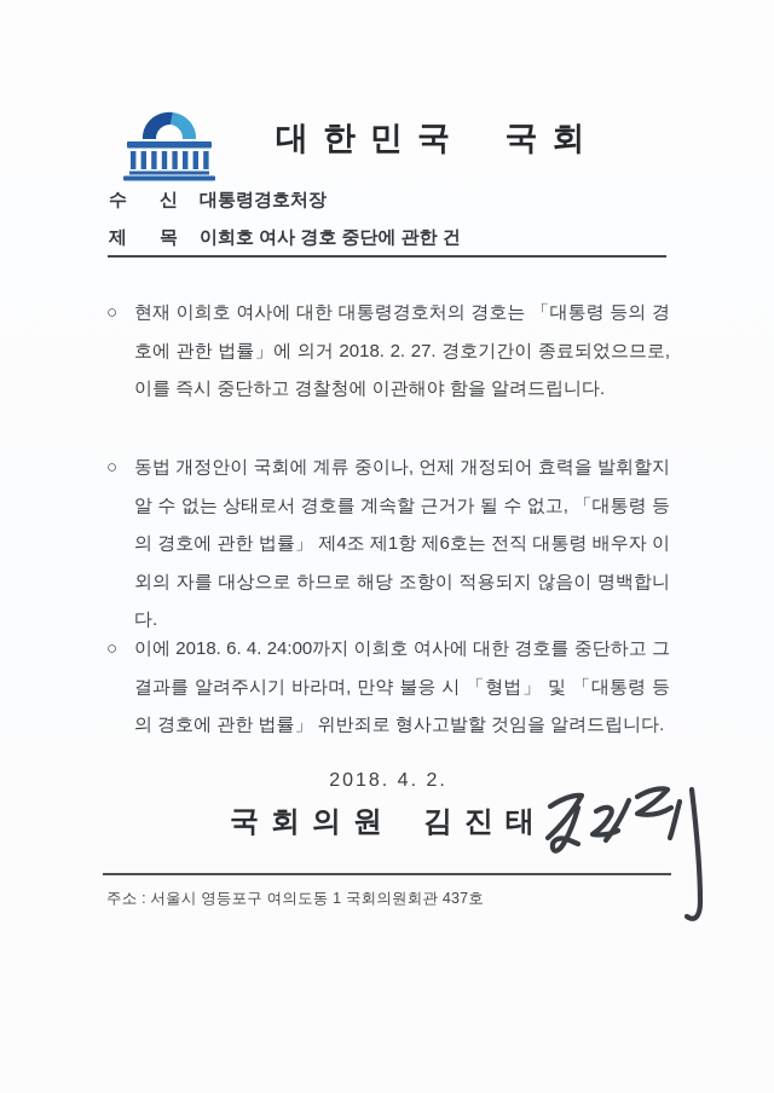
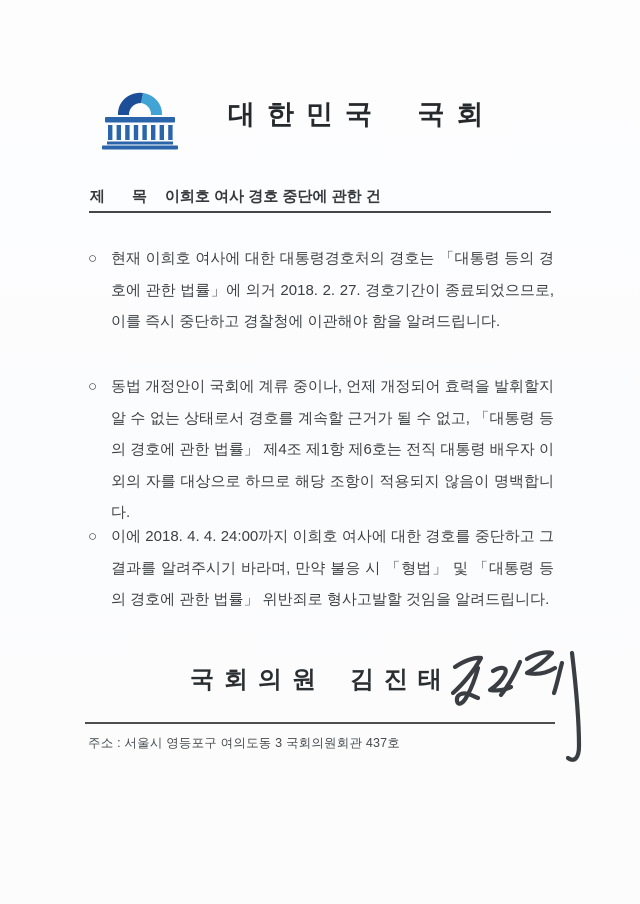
  대한민국 국회
- 수
- 신
- 대통령경호처장
  제
  목
  이희호 여사 경호 중단에 관한 건
  ○
  현재 이희호 여사에 대한 대통령경호처의 경호는 「대통령 등의 경호에 관한 법률」에 의거 2018. 2. 27. 경호기간이 종료되었으므로, 이를 즉시 중단하고 경찰청에 이관해야 함을 알려드립니다.
  ○
  동법 개정안이 국회에 계류 중이나, 언제 개정되어 효력을 발휘할지 알 수 없는 상태로서 경호를 계속할 근거가 될 수 없고, 「대통령 등의 경호에 관한 법률」 제4조 제1항 제6호는 전직 대통령 배우자 이외의 자를 대상으로 하므로 해당 조항이 적용되지 않음이 명백합니다.
  ○
- 이에 2018. 6. 4. 24:00까지 이희호 여사에 대한 경호를 중단하고 그 결과를 알려주시기 바라며, 만약 불응 시 「형법」 및 「대통령 등의 경호에 관한 법률」 위반죄로 형사고발할 것임을 알려드립니다.
+ 이에 2018. 4. 4. 24:00까지 이희호 여사에 대한 경호를 중단하고 그 결과를 알려주시기 바라며, 만약 불응 시 「형법」 및 「대통령 등의 경호에 관한 법률」 위반죄로 형사고발할 것임을 알려드립니다.
- 2018. 4. 2.
  국회의원
  김진태
- 주소 : 서울시 영등포구 여의도동 1 국회의원회관 437호
+ 주소 : 서울시 영등포구 여의도동 3 국회의원회관 437호
